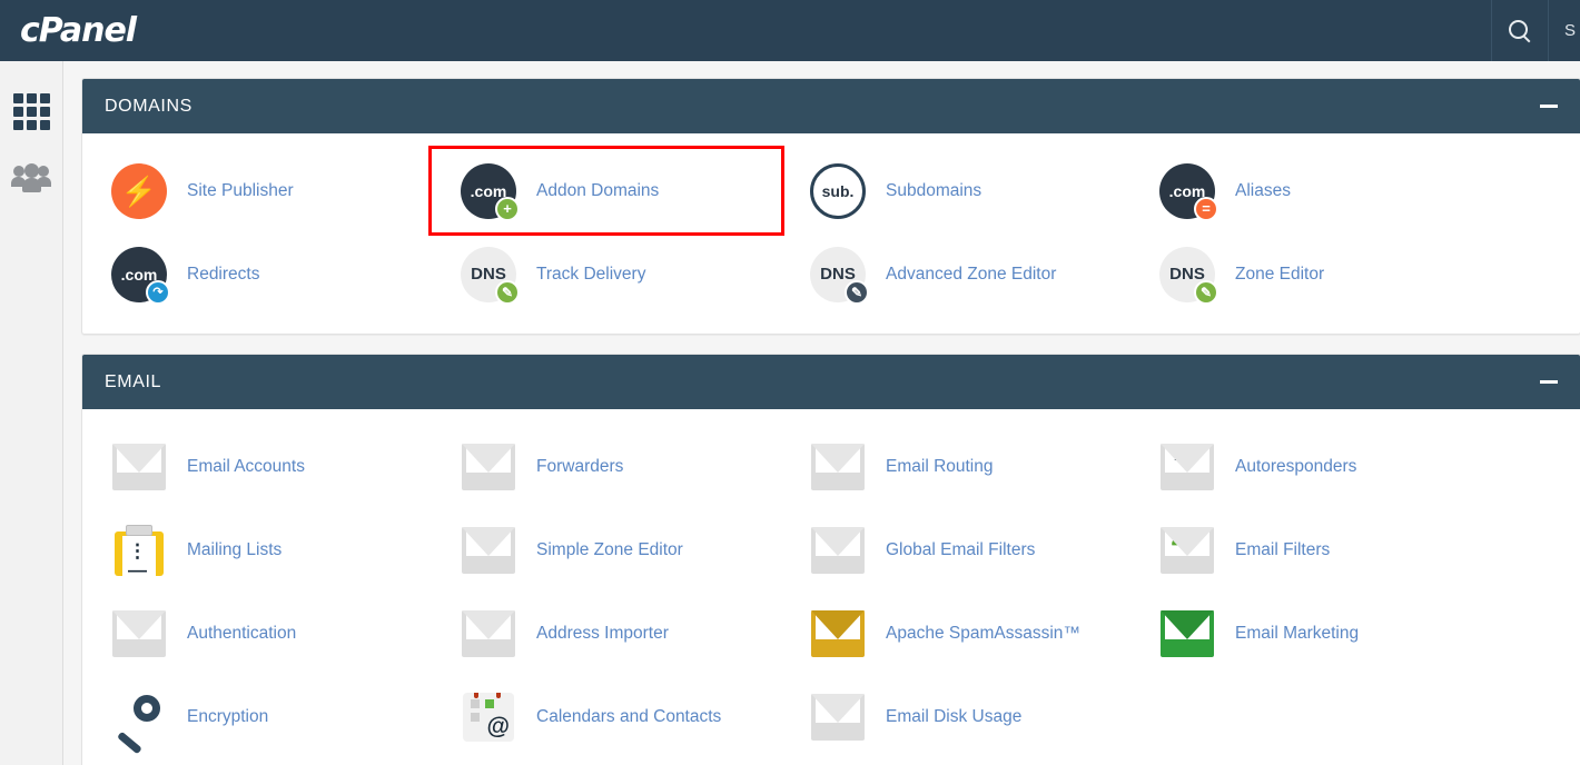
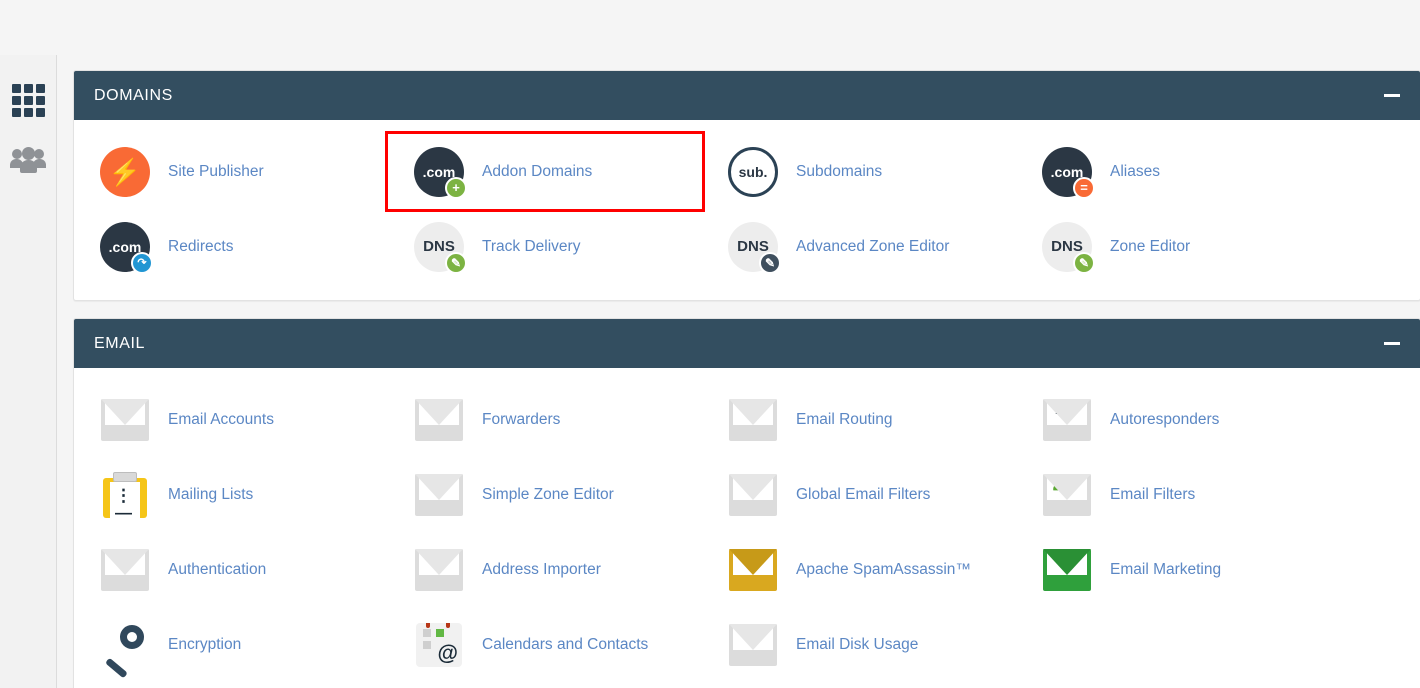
- cPanel
- S
  DOMAINS
  ⚡
  Site Publisher
  .com
  +
  Addon Domains
  sub.
  Subdomains
  .com
  =
  Aliases
  .com
  ↷
  Redirects
  DNS
  ✎
  Track Delivery
  DNS
  ✎
  Advanced Zone Editor
  DNS
  ✎
  Zone Editor
  EMAIL
  ♟
  Email Accounts
  ➜
  Forwarders
  Email Routing
  A⬅
  Autoresponders
  ⋮—
  Mailing Lists
  ●●
  Simple Zone Editor
  ●
  ▼
  Global Email Filters
  ♟
  ▼
  Email Filters
  ⚷
  Authentication
  Address Importer
  ❁
  Apache SpamAssassin™
  $
  Email Marketing
  Encryption
  @
  Calendars and Contacts
  ♺
  Email Disk Usage
